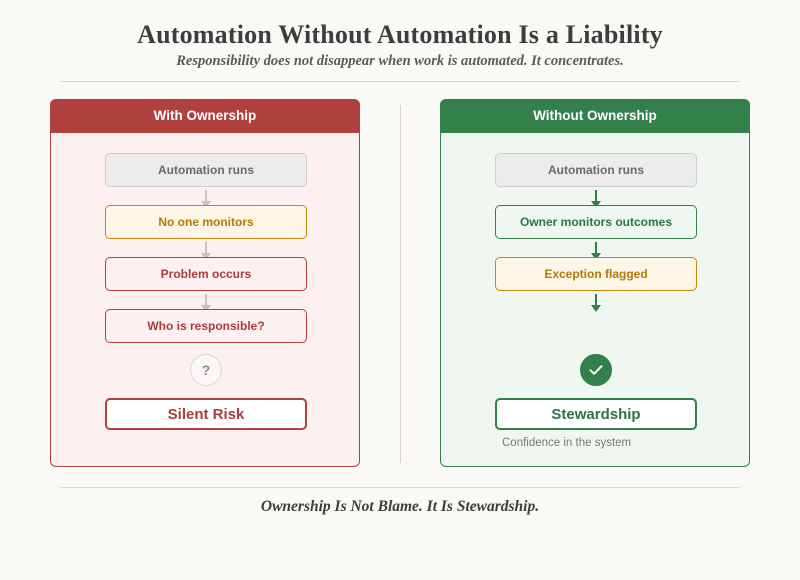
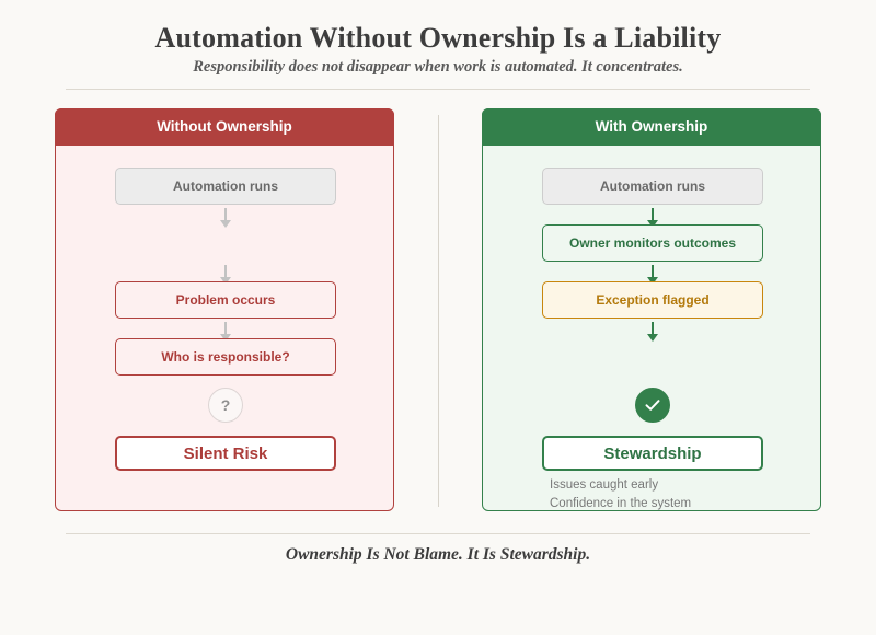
- Automation Without Automation Is a Liability
+ Automation Without Ownership Is a Liability
  Responsibility does not disappear when work is automated. It concentrates.
- With Ownership
+ Without Ownership
  Automation runs
- No one monitors
  Problem occurs
  Who is responsible?
  ?
  Silent Risk
- Without Ownership
+ With Ownership
  Automation runs
  Owner monitors outcomes
  Exception flagged
  Stewardship
+ Issues caught early
  Confidence in the system
  Ownership Is Not Blame. It Is Stewardship.
